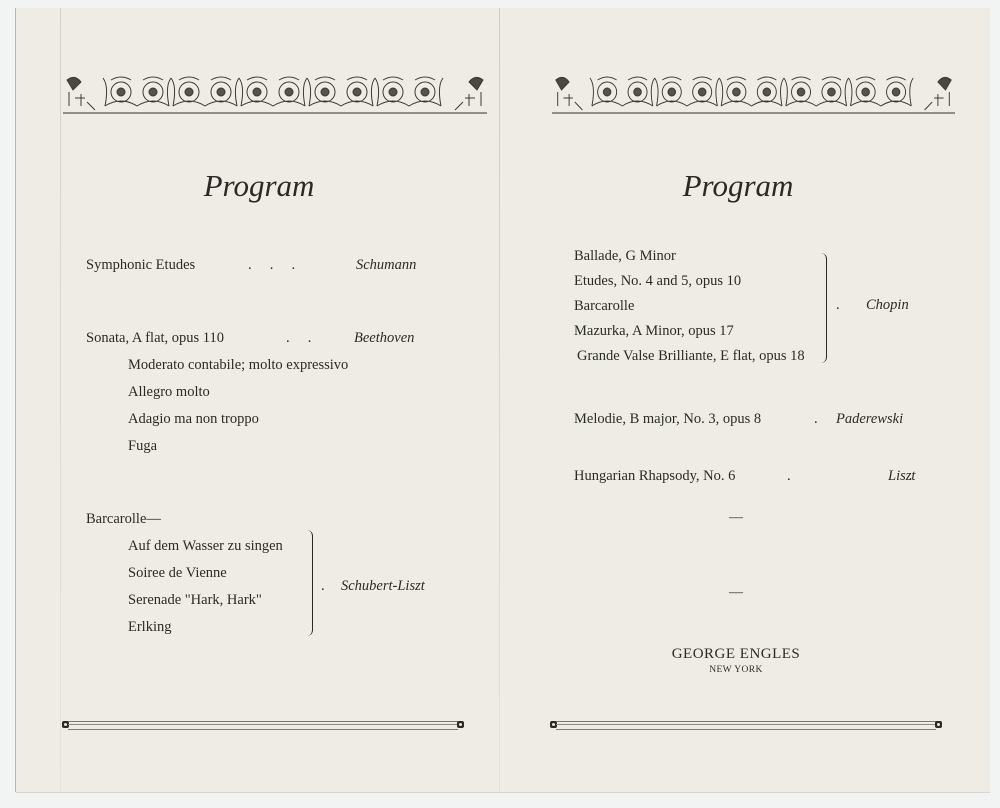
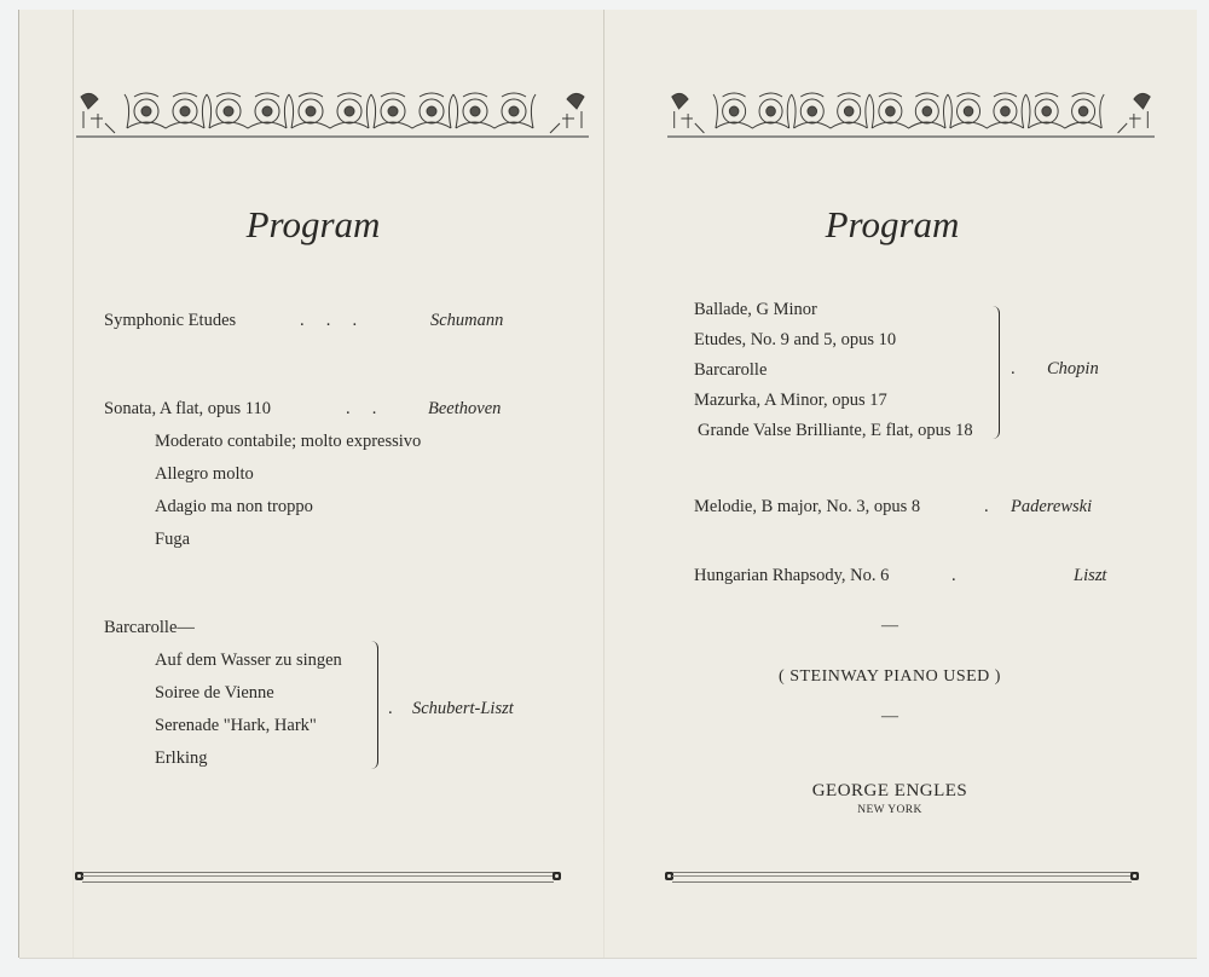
  Program
  Symphonic Etudes
  . . .
  Schumann
  Sonata, A flat, opus 110
  . .
  Beethoven
  Moderato contabile; molto expressivo
  Allegro molto
  Adagio ma non troppo
  Fuga
  Barcarolle—
  Auf dem Wasser zu singen
  Soiree de Vienne
  Serenade "Hark, Hark"
  Erlking
  .
  Schubert-Liszt
  Program
  Ballade, G Minor
- Etudes, No. 4 and 5, opus 10
+ Etudes, No. 9 and 5, opus 10
  Barcarolle
  Mazurka, A Minor, opus 17
  Grande Valse Brilliante, E flat, opus 18
  .
  Chopin
  Melodie, B major, No. 3, opus 8
  .
  Paderewski
  Hungarian Rhapsody, No. 6
  Liszt
  —
+ ( STEINWAY PIANO USED )
  —
  GEORGE ENGLES
  NEW YORK
